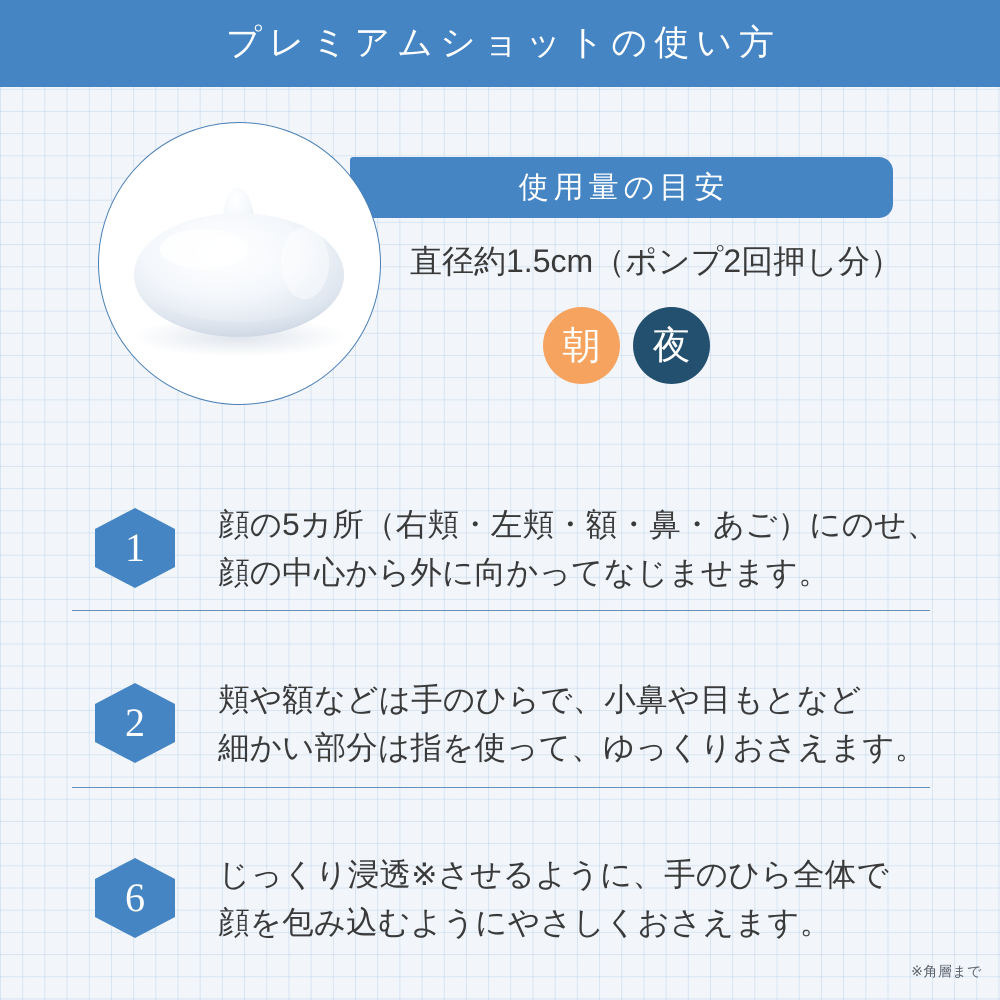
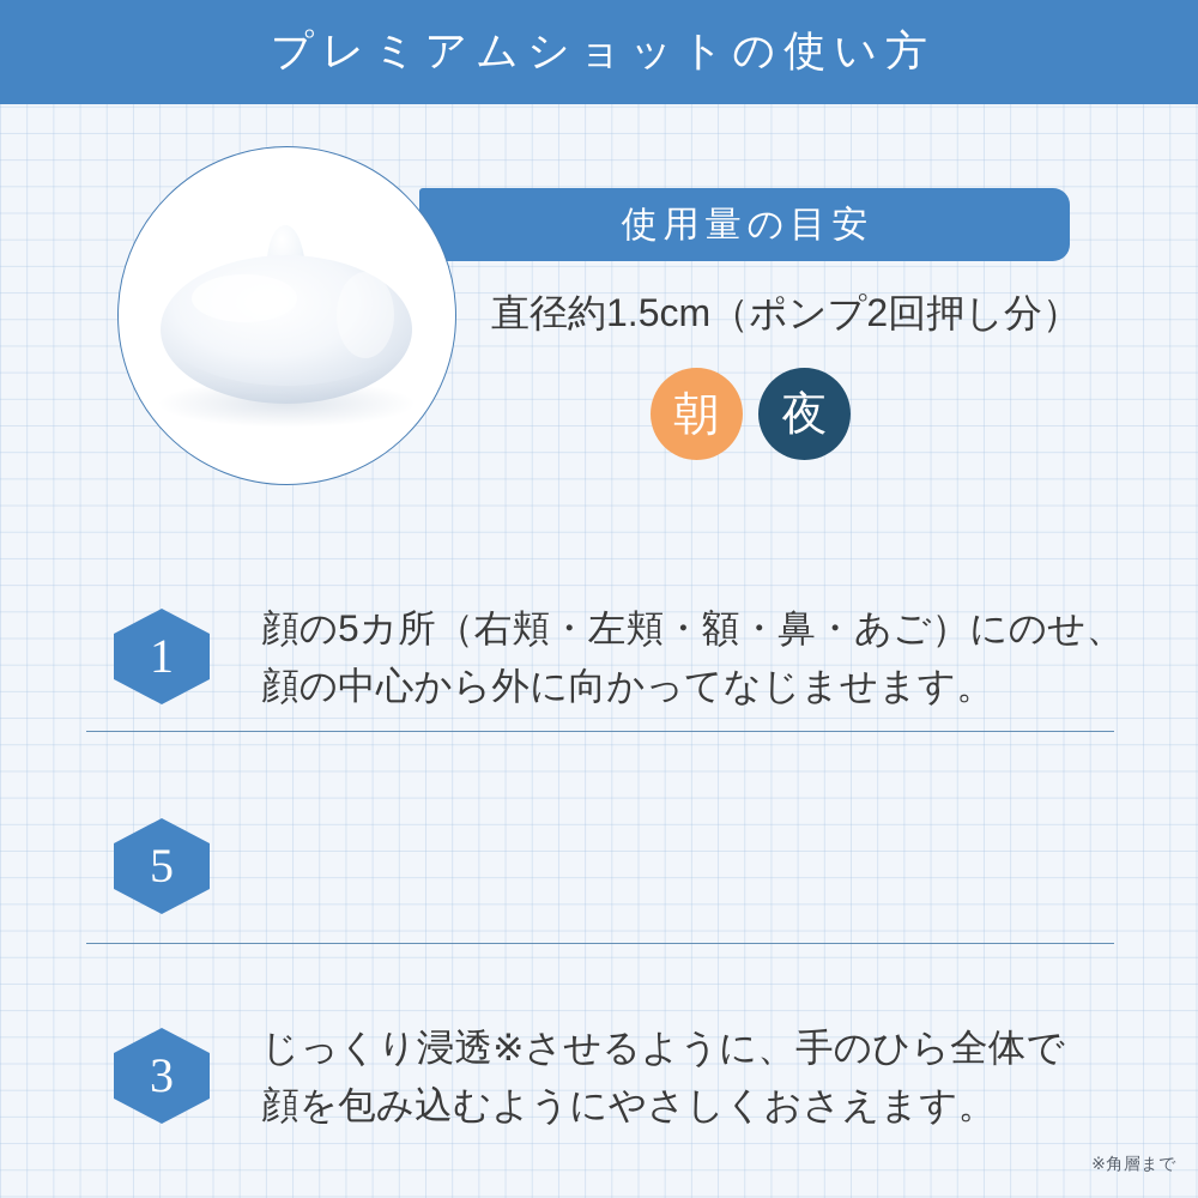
  プレミアムショットの使い方
  使用量の目安
  直径約1.5cm（ポンプ2回押し分）
  朝
  夜
  1
  顔の5カ所（右頬・左頬・額・鼻・あご）にのせ、
  顔の中心から外に向かってなじませます。
- 2
+ 5
- 頬や額などは手のひらで、小鼻や目もとなど
- 細かい部分は指を使って、ゆっくりおさえます。
- 6
+ 3
  じっくり浸透※させるように、手のひら全体で
  顔を包み込むようにやさしくおさえます。
  ※角層まで
